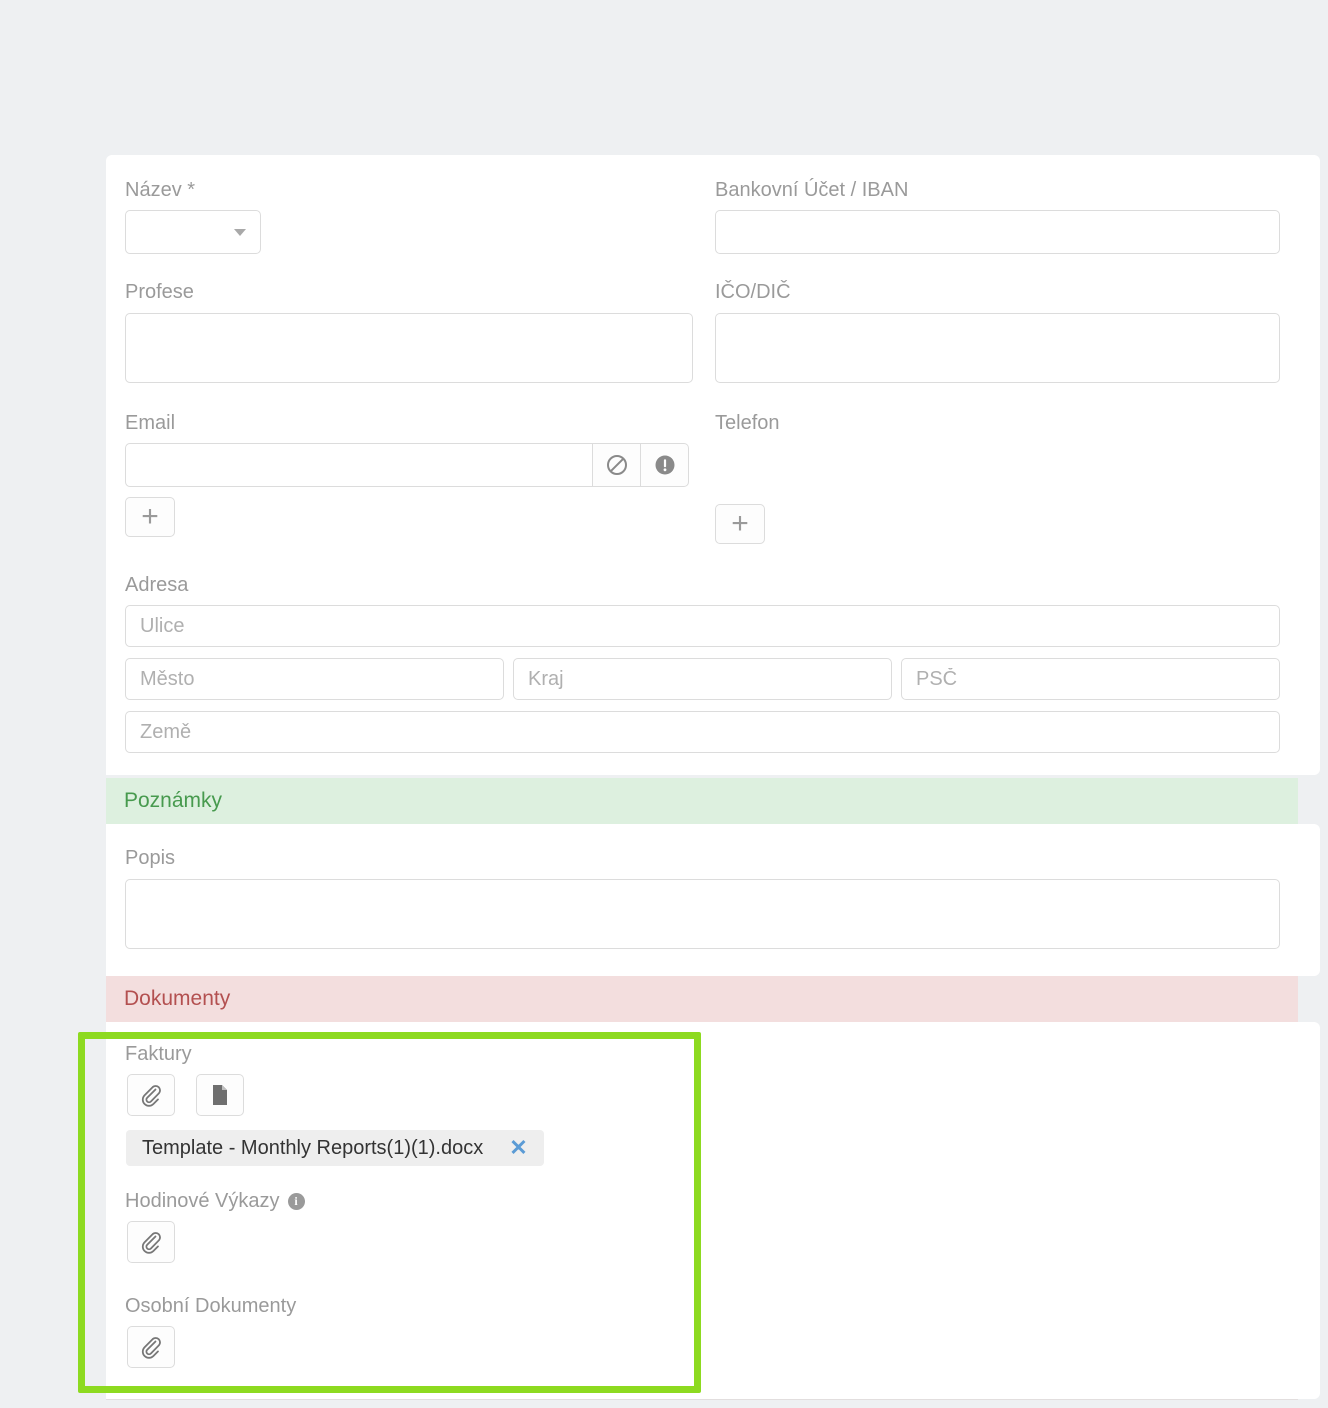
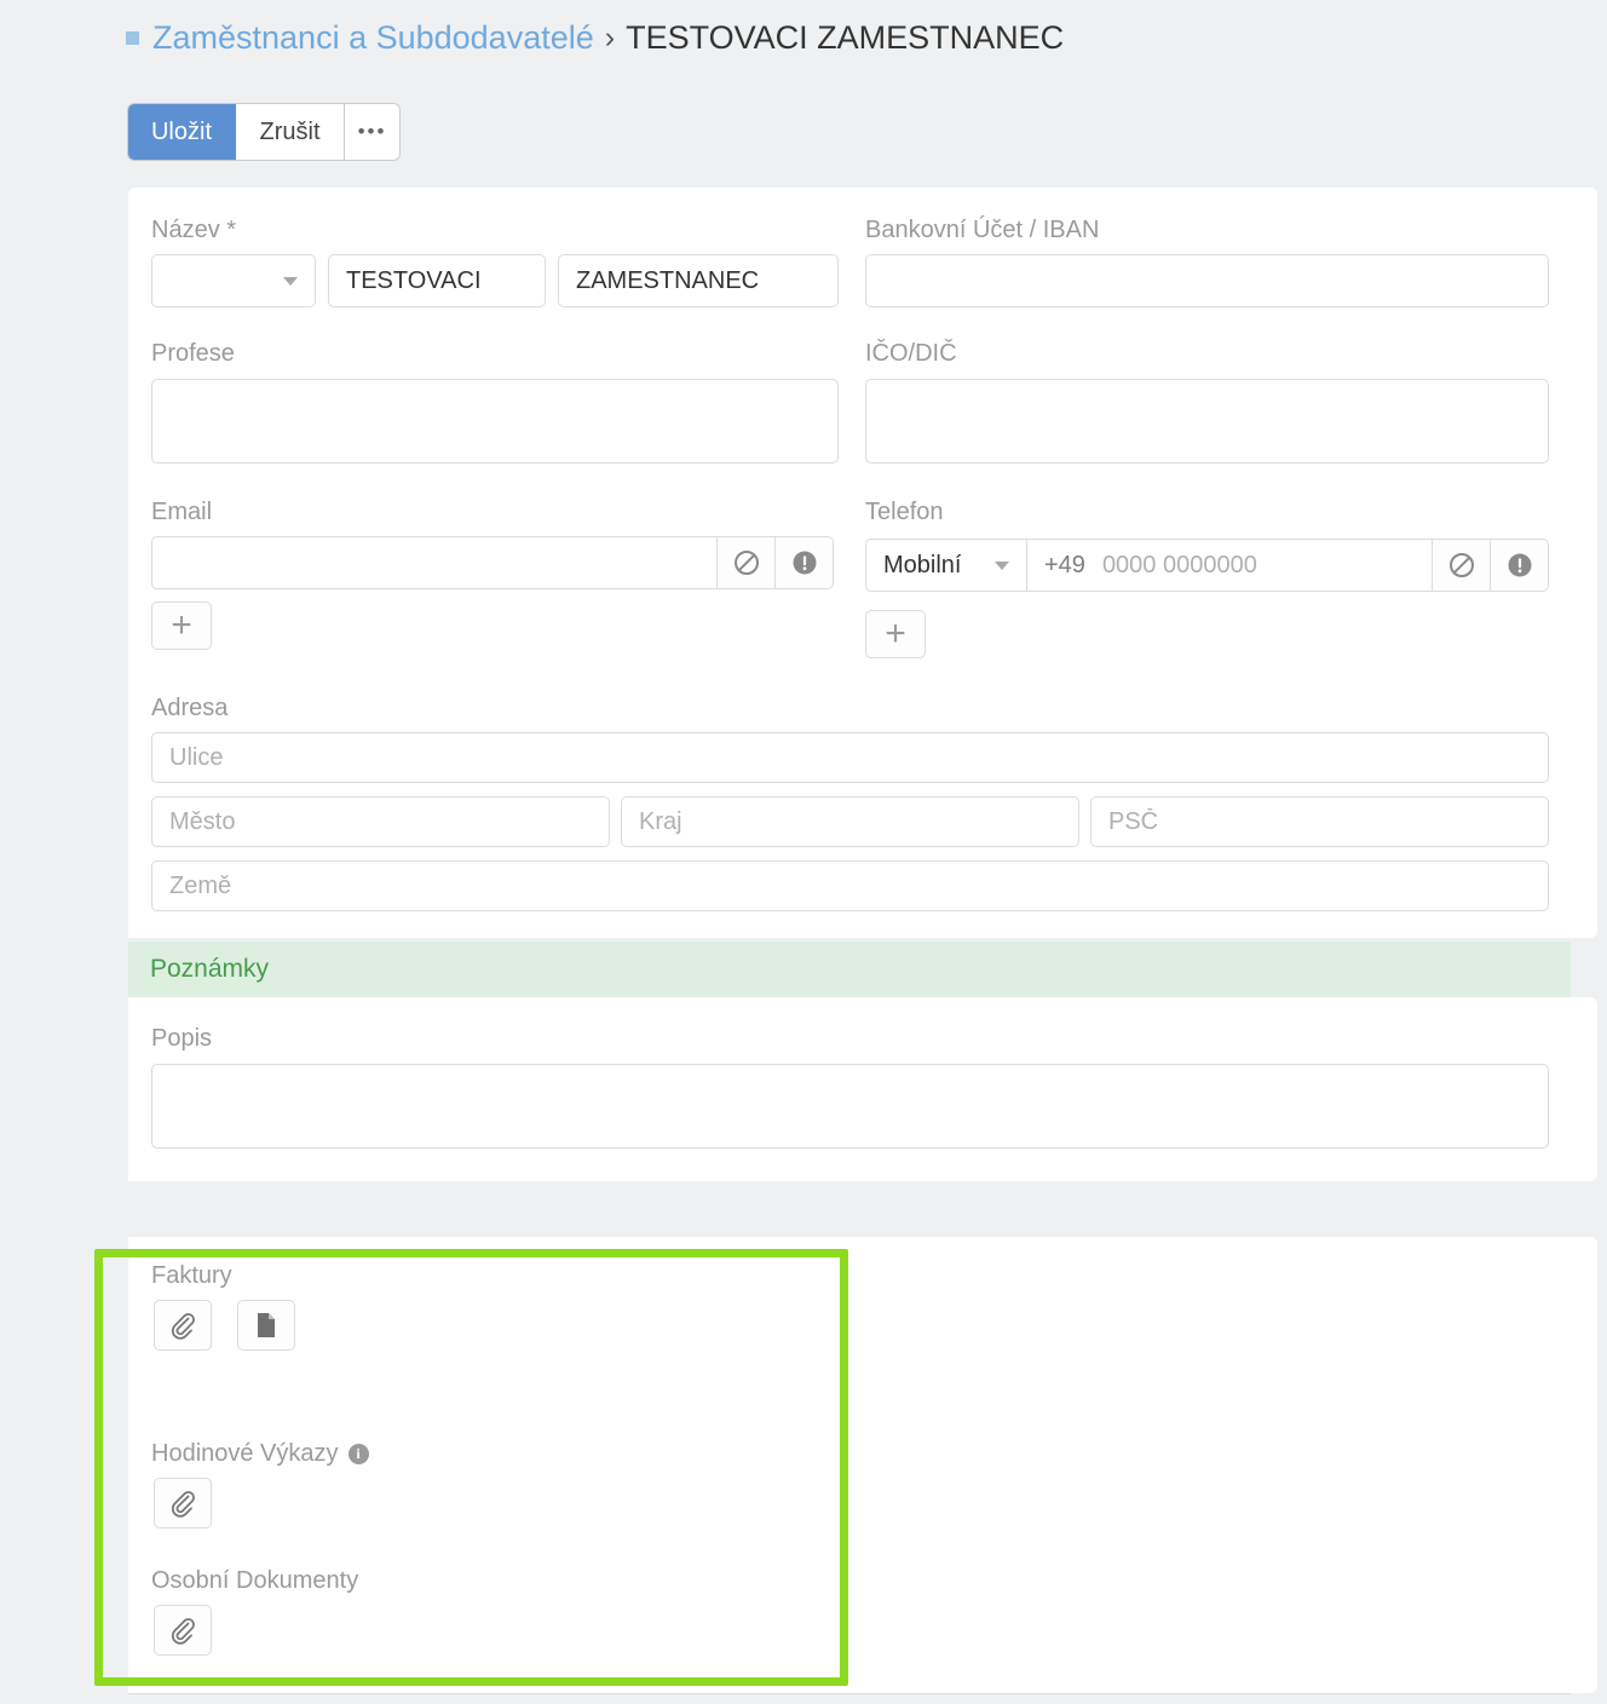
+ Zaměstnanci a Subdodavatelé
+ ›
+ TESTOVACI ZAMESTNANEC
+ Uložit
+ Zrušit
+ •••
  Název *
+ TESTOVACI
+ ZAMESTNANEC
  Bankovní Účet / IBAN
  Profese
  IČO/DIČ
  Email
  +
  Telefon
+ Mobilní
+ +49
+ 0000 0000000
  +
  Adresa
  Ulice
  Město
  Kraj
  PSČ
  Země
  Poznámky
  Popis
- Dokumenty
  Faktury
- Template - Monthly Reports(1)(1).docx
- ✕
  Hodinové Výkazy
  i
  Osobní Dokumenty
